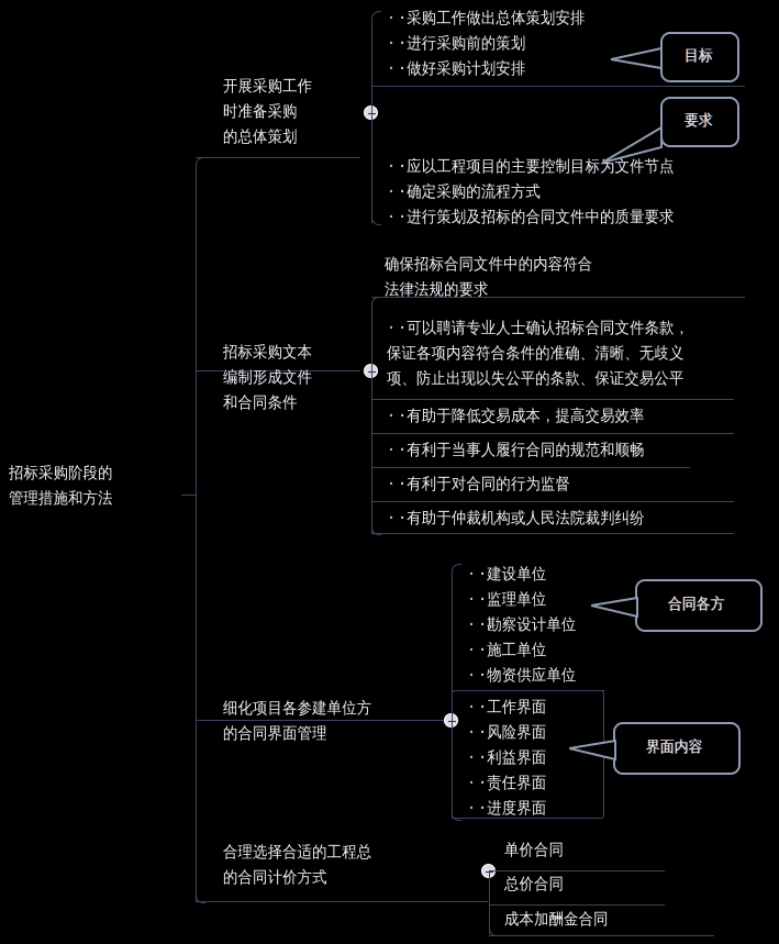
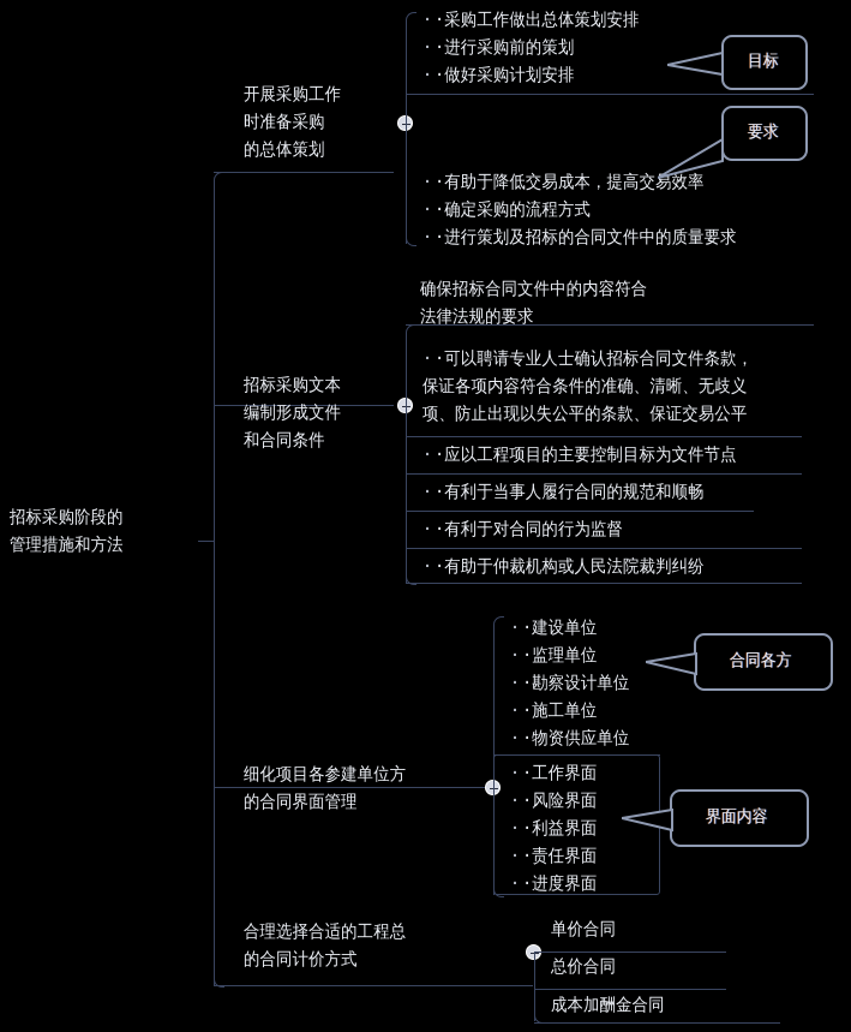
  招标采购阶段的
  管理措施和方法
  开展采购工作
  时准备采购
  的总体策划
  ·采购工作做出总体策划安排
  ·进行采购前的策划
  ·做好采购计划安排
- ·应以工程项目的主要控制目标为文件节点
+ ·有助于降低交易成本，提高交易效率
  ·确定采购的流程方式
  ·进行策划及招标的合同文件中的质量要求
  目标
  要求
  招标采购文本
  编制形成文件
  和合同条件
  确保招标合同文件中的内容符合
  法律法规的要求
  ·可以聘请专业人士确认招标合同文件条款，
  保证各项内容符合条件的准确、清晰、无歧义
  项、防止出现以失公平的条款、保证交易公平
- ·有助于降低交易成本，提高交易效率
+ ·应以工程项目的主要控制目标为文件节点
  ·有利于当事人履行合同的规范和顺畅
  ·有利于对合同的行为监督
  ·有助于仲裁机构或人民法院裁判纠纷
  细化项目各参建单位方
  的合同界面管理
  ·建设单位
  ·监理单位
  ·勘察设计单位
  ·施工单位
  ·物资供应单位
  ·工作界面
  ·风险界面
  ·利益界面
  ·责任界面
  ·进度界面
  合同各方
  界面内容
  合理选择合适的工程总
  的合同计价方式
  单价合同
  总价合同
  成本加酬金合同
